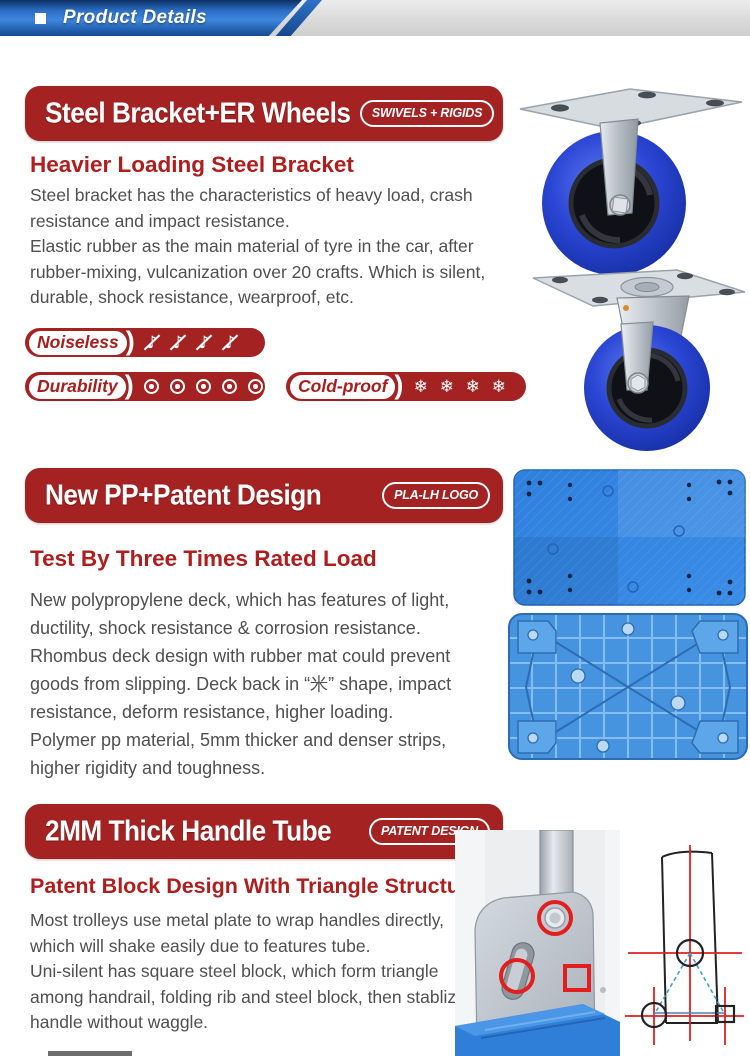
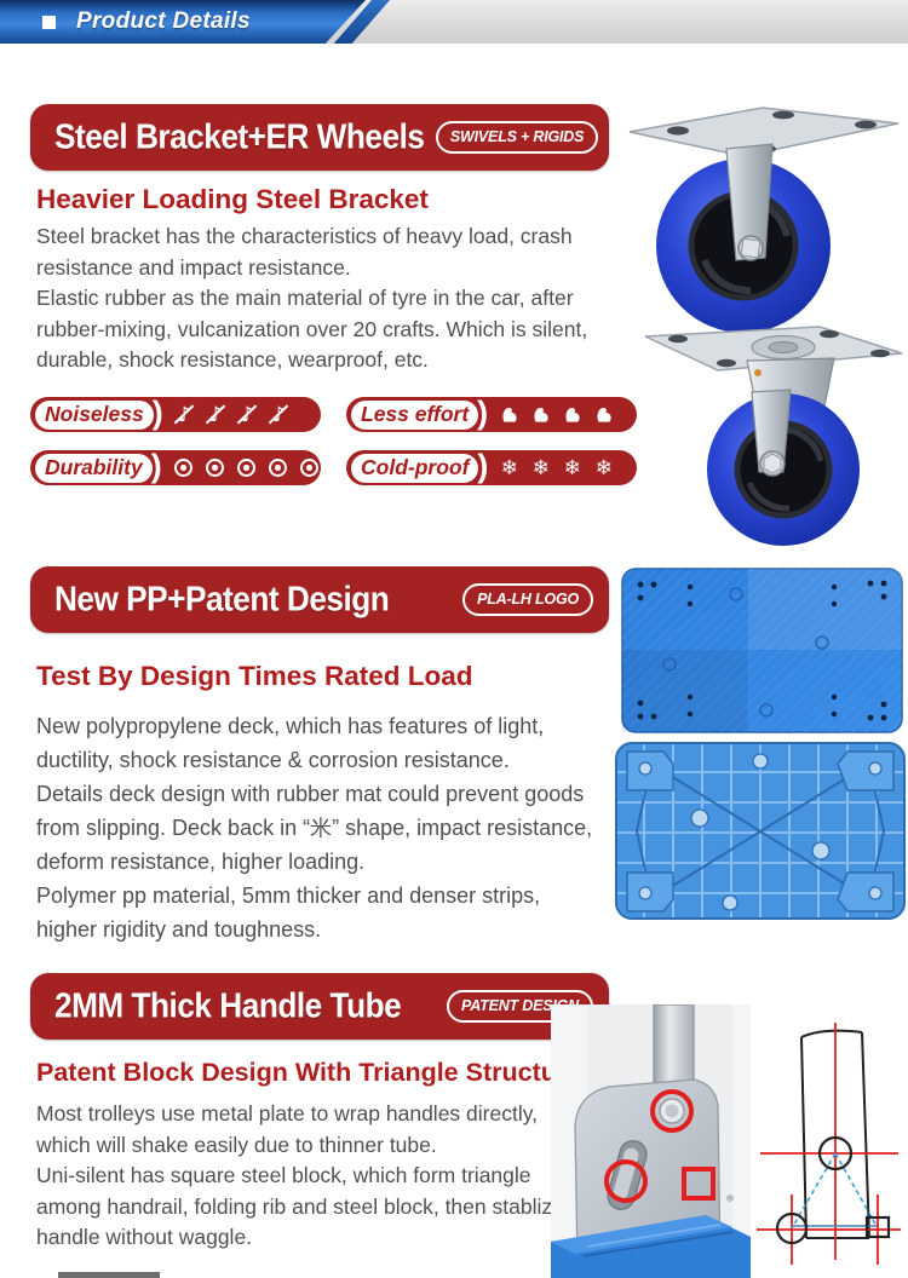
  Product Details
  Steel Bracket+ER Wheels
  SWIVELS + RIGIDS
  Heavier Loading Steel Bracket
  Steel bracket has the characteristics of heavy load, crash resistance and impact resistance.
  Elastic rubber as the main material of tyre in the car, after rubber-mixing, vulcanization over 20 crafts. Which is silent, durable, shock resistance, wearproof, etc.
  Noiseless
+ Less effort
  Durability
  Cold-proof
  ❄
  ❄
  ❄
  ❄
  New PP+Patent Design
  PLA-LH LOGO
- Test By Three Times Rated Load
+ Test By Design Times Rated Load
  New polypropylene deck, which has features of light, ductility, shock resistance & corrosion resistance.
- Rhombus deck design with rubber mat could prevent goods from slipping. Deck back in “米” shape, impact resistance, deform resistance, higher loading.
+ Details deck design with rubber mat could prevent goods from slipping. Deck back in “米” shape, impact resistance, deform resistance, higher loading.
  Polymer pp material, 5mm thicker and denser strips, higher rigidity and toughness.
  2MM Thick Handle Tube
  PATENT DES
  Patent Block Design With Triangle Structu
- Most trolleys use metal plate to wrap handles directly, which will shake easily due to features tube.
+ Most trolleys use metal plate to wrap handles directly, which will shake easily due to thinner tube.
  Uni-silent has square steel block, which form triangle among handrail, folding rib and steel block, then stabliz handle without waggle.
